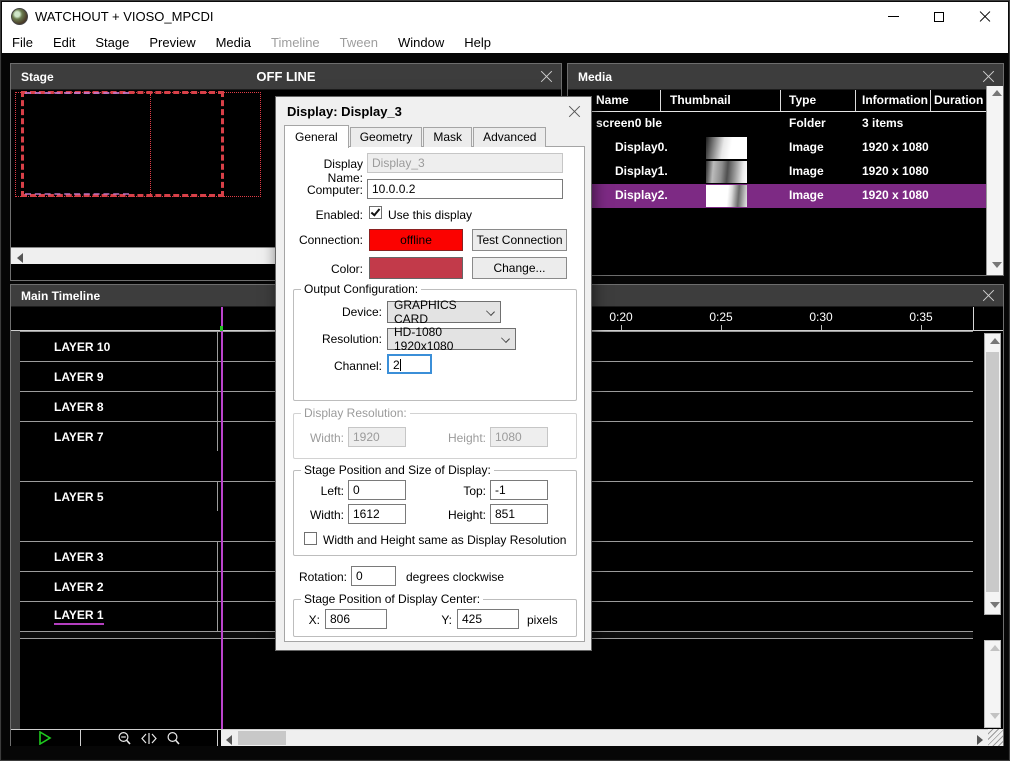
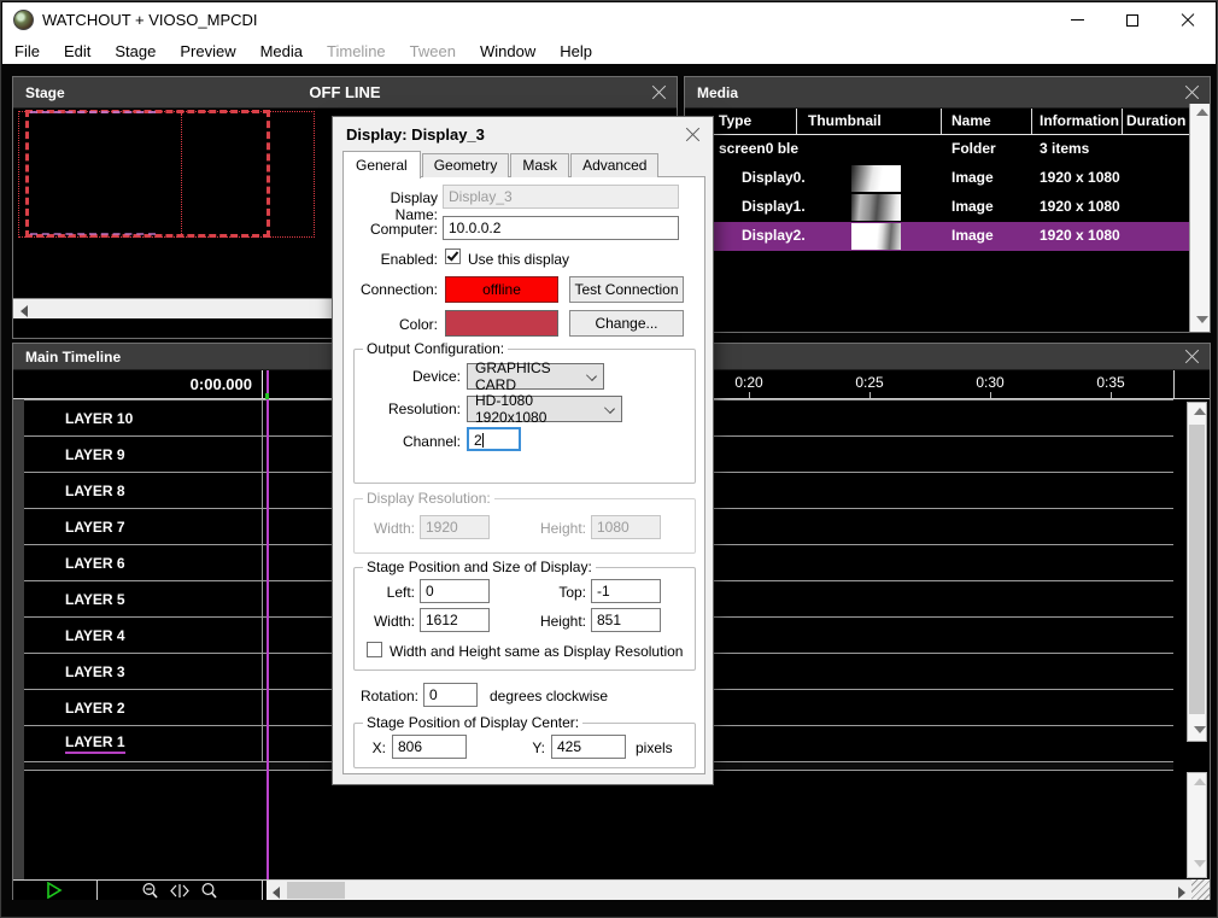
  WATCHOUT + VIOSO_MPCDI
  File
  Edit
  Stage
  Preview
  Media
  Timeline
  Tween
  Window
  Help
  Stage
  OFF LINE
  Media
- Name
+ Type
  Thumbnail
- Type
+ Name
  Information
  Duration
  screen0 ble
  Folder
  3 items
  Display0.
  Image
  1920 x 1080
  Display1.
  Image
  1920 x 1080
  Display2.
  Image
  1920 x 1080
  Main Timeline
+ 0:00.000
  0:20
  0:25
  0:30
  0:35
  LAYER 10
  LAYER 9
  LAYER 8
  LAYER 7
+ LAYER 6
  LAYER 5
+ LAYER 4
  LAYER 3
  LAYER 2
  LAYER 1
  Display: Display_3
  General
  Geometry
  Mask
  Advanced
  Display Name:
  Display_3
  Computer:
  10.0.0.2
  Enabled:
  Use this display
  Connection:
  offline
  Test Connection
  Color:
  Change...
  Output Configuration:
  Device:
  GRAPHICS CARD
  Resolution:
  HD-1080 1920x1080
  Channel:
  2
  Display Resolution:
  Width:
  1920
  Height:
  1080
  Stage Position and Size of Display:
  Left:
  0
  Top:
  -1
  Width:
  1612
  Height:
  851
  Width and Height same as Display Resolution
  Rotation:
  0
  degrees clockwise
  Stage Position of Display Center:
  X:
  806
  Y:
  425
  pixels
